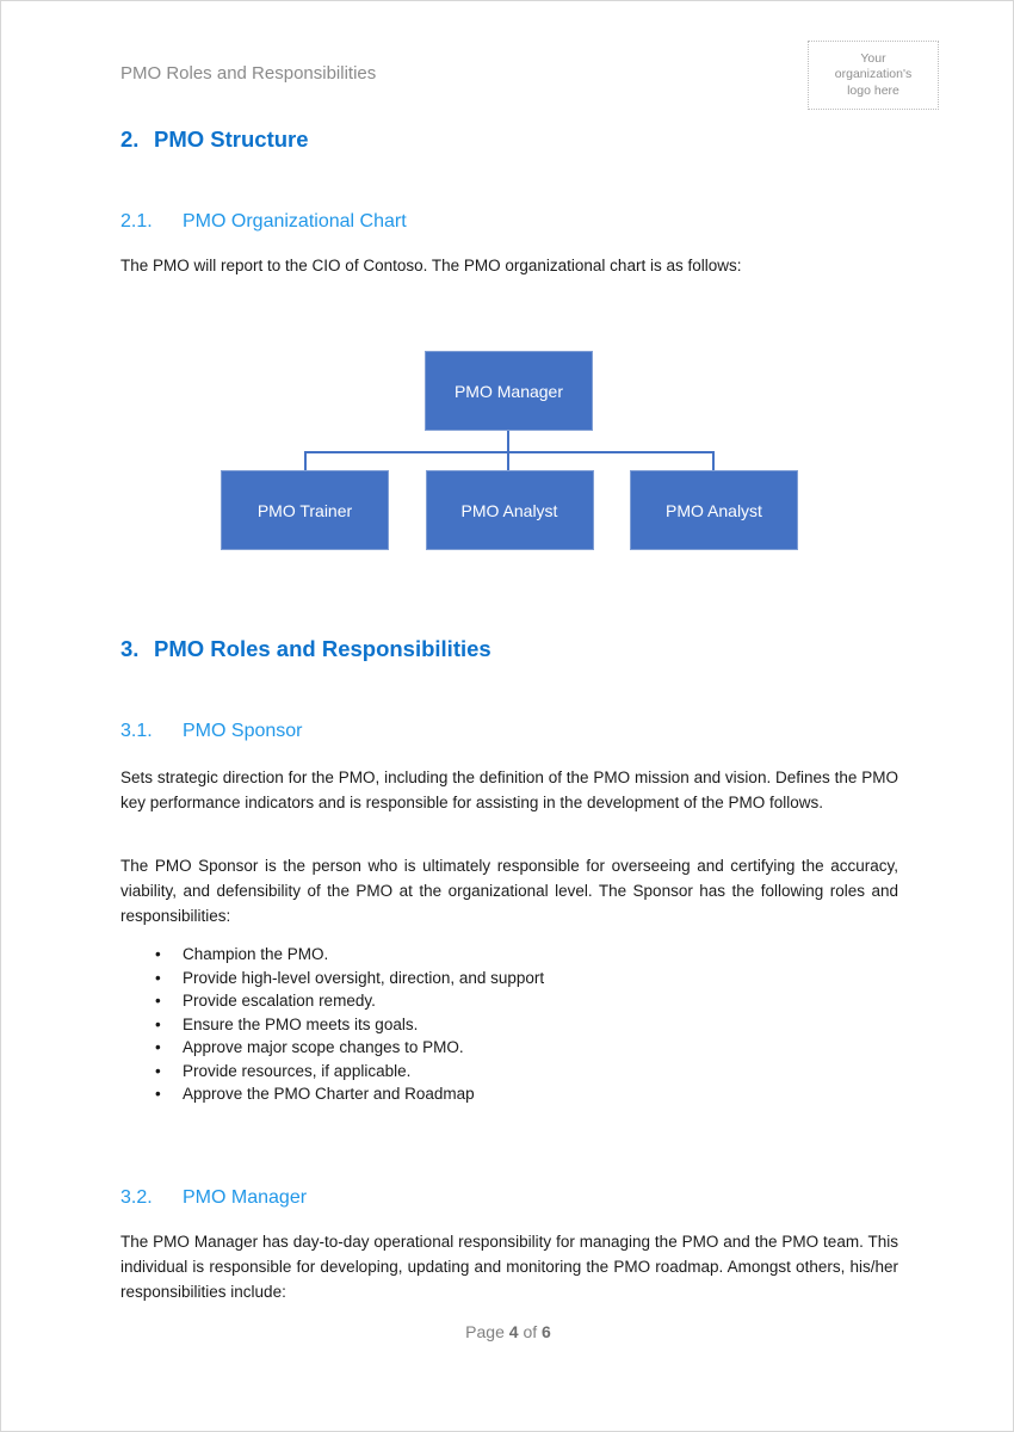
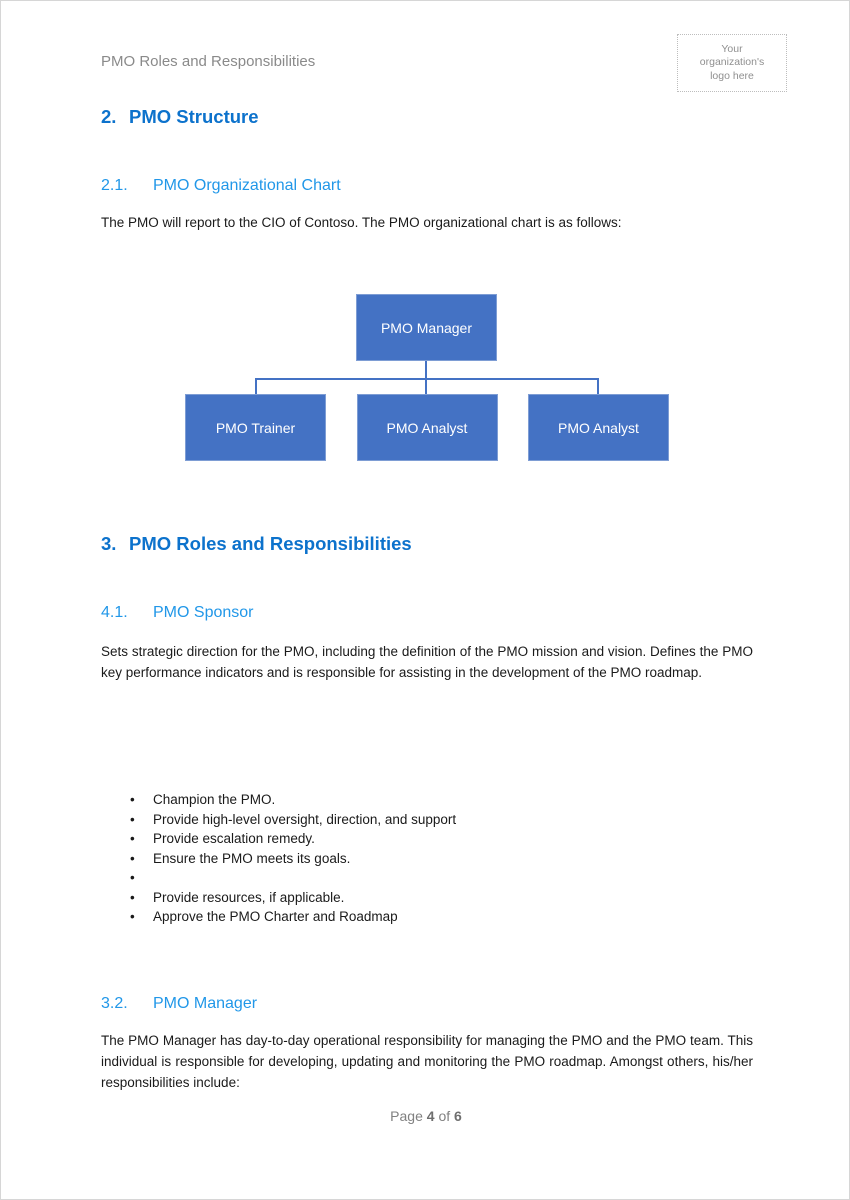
  PMO Roles and Responsibilities
  Your
  organization's
  logo here
  2. PMO Structure
  2.1. PMO Organizational Chart
  The PMO will report to the CIO of Contoso. The PMO organizational chart is as follows:
  PMO Manager
  PMO Trainer
  PMO Analyst
  PMO Analyst
  3. PMO Roles and Responsibilities
- 3.1. PMO Sponsor
+ 4.1. PMO Sponsor
- Sets strategic direction for the PMO, including the definition of the PMO mission and vision. Defines the PMO key performance indicators and is responsible for assisting in the development of the PMO follows.
+ Sets strategic direction for the PMO, including the definition of the PMO mission and vision. Defines the PMO key performance indicators and is responsible for assisting in the development of the PMO roadmap.
- The PMO Sponsor is the person who is ultimately responsible for overseeing and certifying the accuracy, viability, and defensibility of the PMO at the organizational level. The Sponsor has the following roles and responsibilities:
  •
  Champion the PMO.
  •
  Provide high-level oversight, direction, and support
  •
  Provide escalation remedy.
  •
  Ensure the PMO meets its goals.
  •
- Approve major scope changes to PMO.
  •
  Provide resources, if applicable.
  •
  Approve the PMO Charter and Roadmap
  3.2. PMO Manager
  The PMO Manager has day-to-day operational responsibility for managing the PMO and the PMO team. This individual is responsible for developing, updating and monitoring the PMO roadmap. Amongst others, his/her responsibilities include:
  Page 4 of 6
